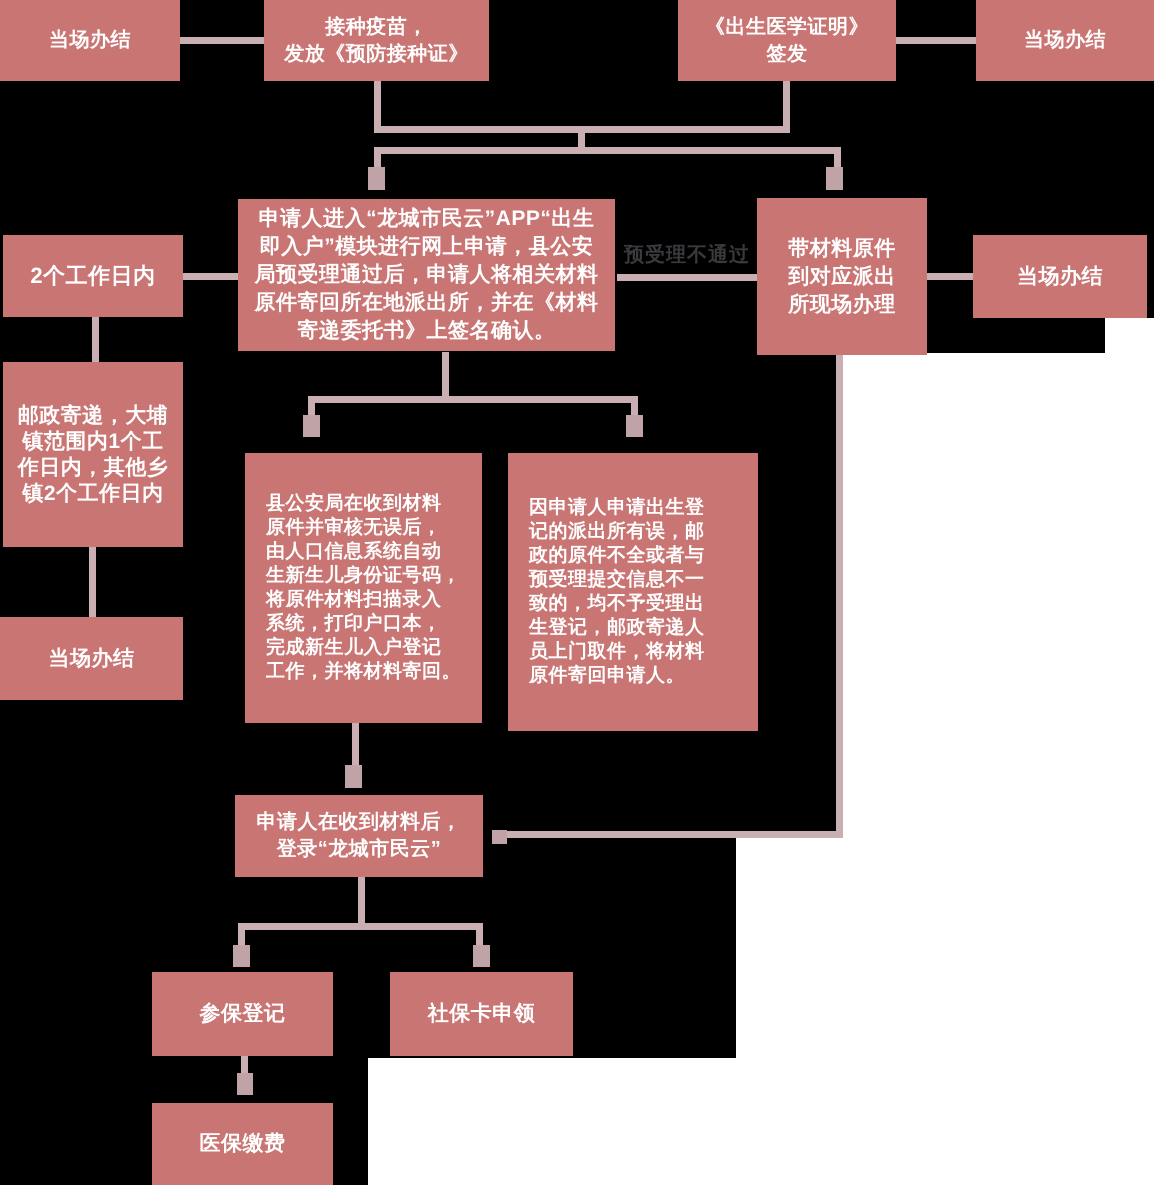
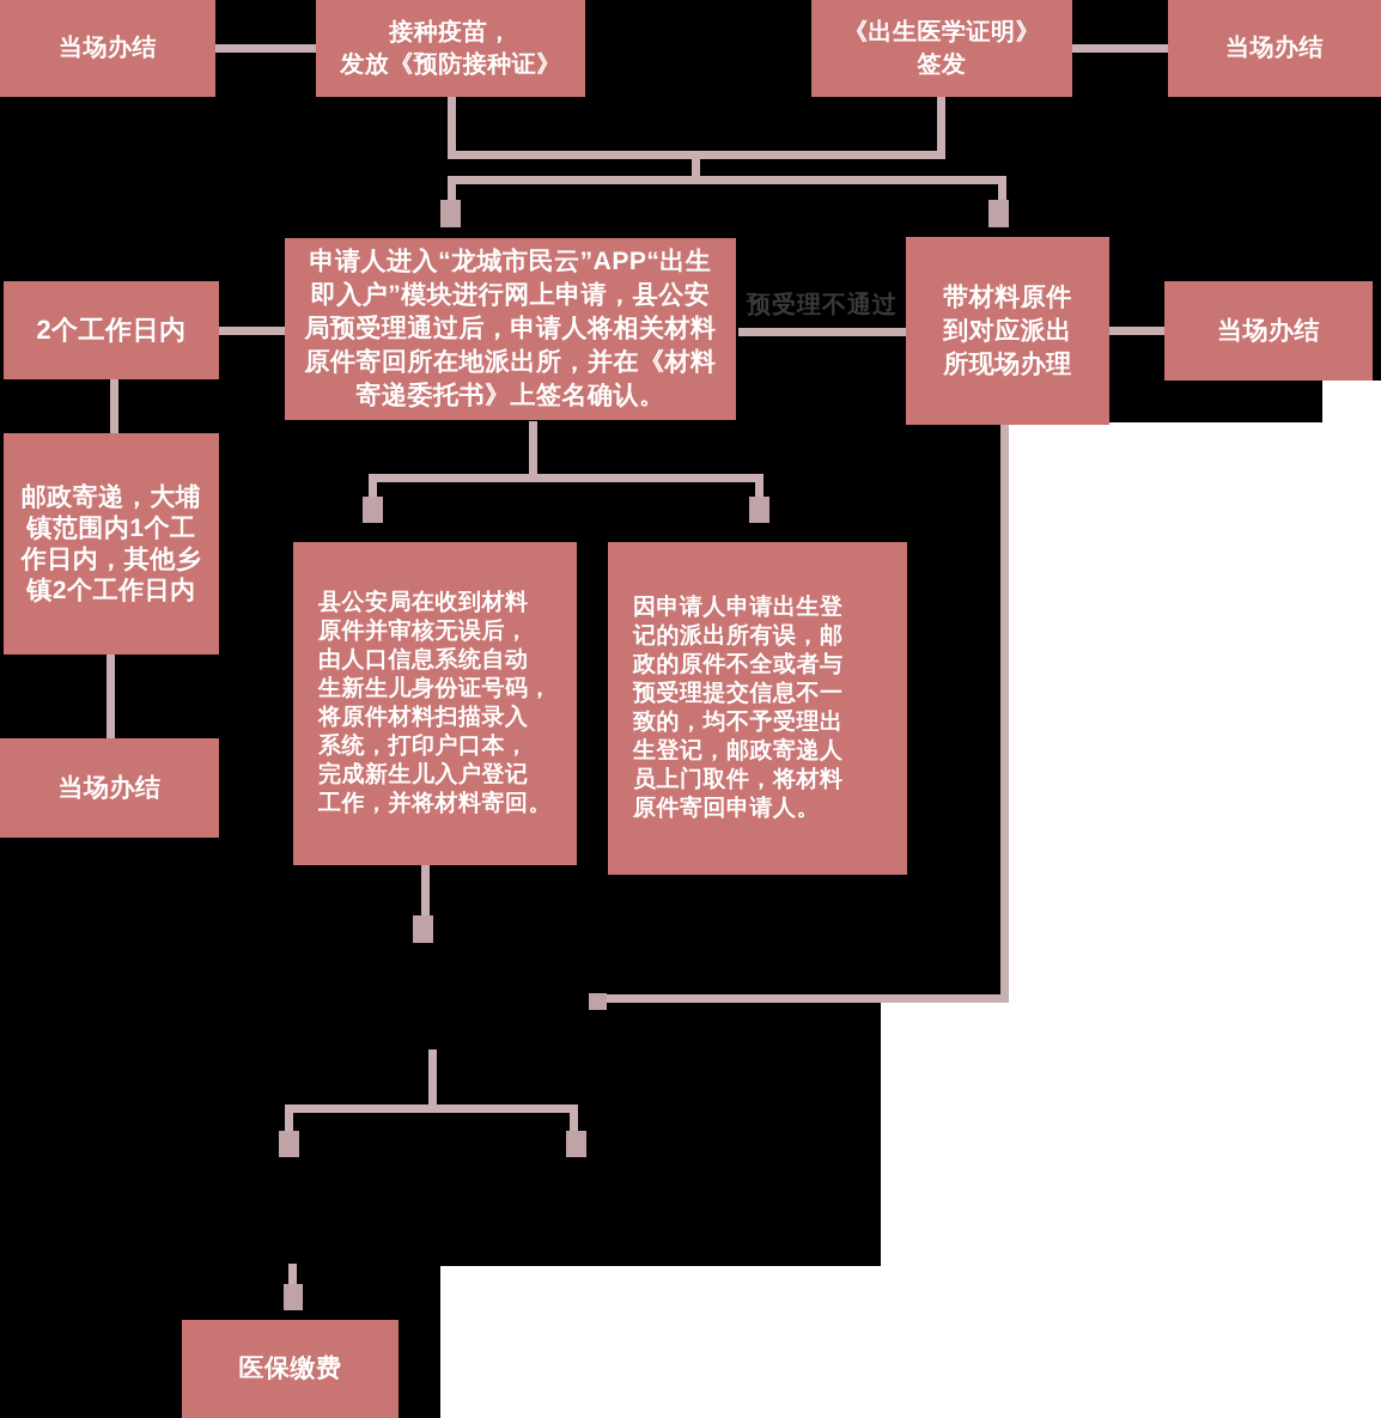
  当场办结
  接种疫苗，
  发放《预防接种证》
  《出生医学证明》
  签发
  当场办结
  2个工作日内
  申请人进入“龙城市民云”APP“出生即入户”模块进行网上申请，县公安局预受理通过后，申请人将相关材料原件寄回所在地派出所，并在《材料寄递委托书》上签名确认。
  带材料原件
  到对应派出
  所现场办理
  当场办结
  邮政寄递，大埔
  镇范围内1个工
  作日内，其他乡
  镇2个工作日内
  当场办结
  县公安局在收到材料
  原件并审核无误后，
  由人口信息系统自动
  生新生儿身份证号码，
  将原件材料扫描录入
  系统，打印户口本，
  完成新生儿入户登记
  工作，并将材料寄回。
  因申请人申请出生登
  记的派出所有误，邮
  政的原件不全或者与
  预受理提交信息不一
  致的，均不予受理出
  生登记，邮政寄递人
  员上门取件，将材料
  原件寄回申请人。
- 申请人在收到材料后，
- 登录“龙城市民云”
- 参保登记
- 社保卡申领
  医保缴费
  预受理不通过
